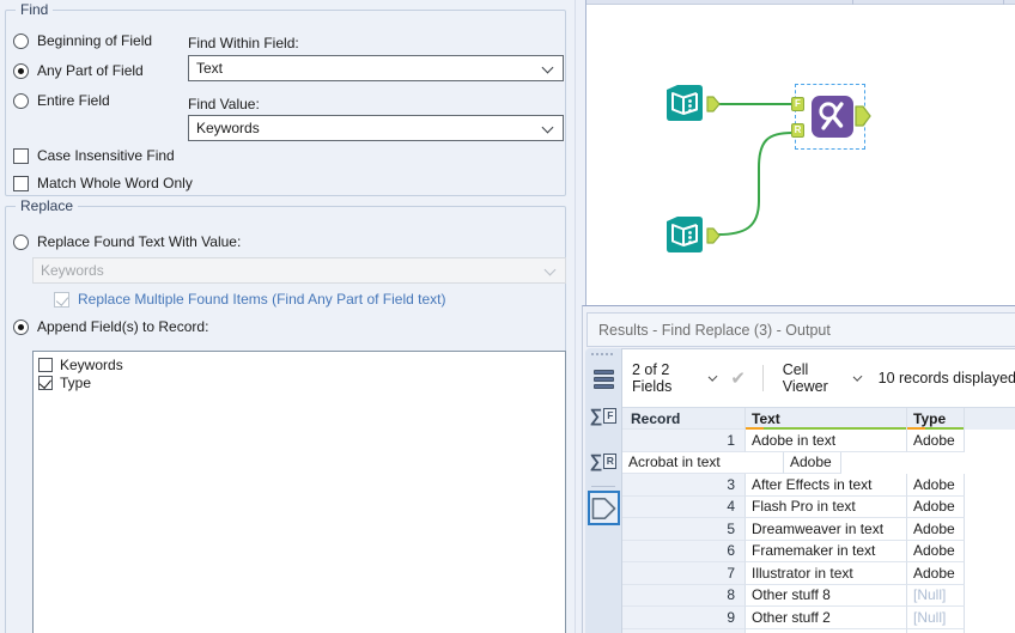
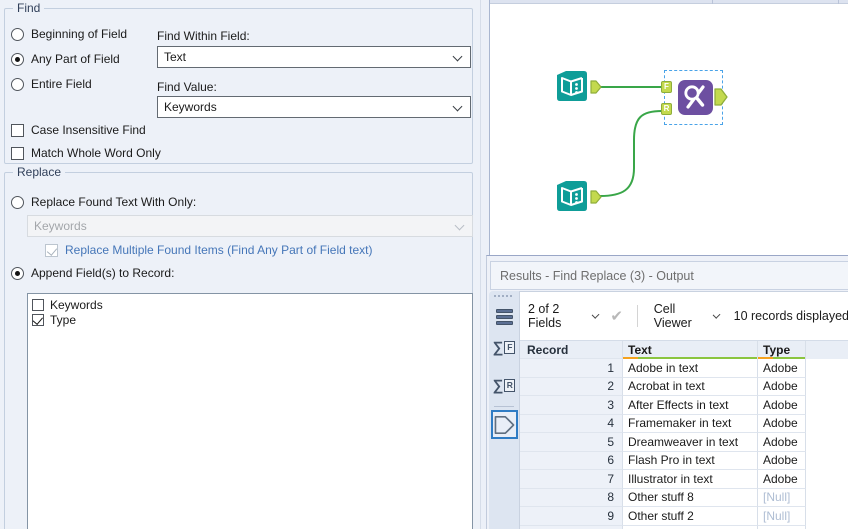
  Find
  Beginning of Field
  Any Part of Field
  Entire Field
  Find Within Field:
  Text
  Find Value:
  Keywords
  Case Insensitive Find
  Match Whole Word Only
  Replace
- Replace Found Text With Value:
+ Replace Found Text With Only:
  Keywords
  Replace Multiple Found Items (Find Any Part of Field text)
  Append Field(s) to Record:
  Keywords
  Type
  F
  R
  Results - Find Replace (3) - Output
  ∑
  F
  ∑
  R
  2 of 2 Fields
  ✔
  Cell Viewer
  10 records displayed
  Record
  Text
  Type
  1
  Adobe in text
  Adobe
+ 2
  Acrobat in text
  Adobe
  3
  After Effects in text
  Adobe
  4
- Flash Pro in text
+ Framemaker in text
  Adobe
  5
  Dreamweaver in text
  Adobe
  6
- Framemaker in text
+ Flash Pro in text
  Adobe
  7
  Illustrator in text
  Adobe
  8
  Other stuff 8
  [Null]
  9
  Other stuff 2
  [Null]
